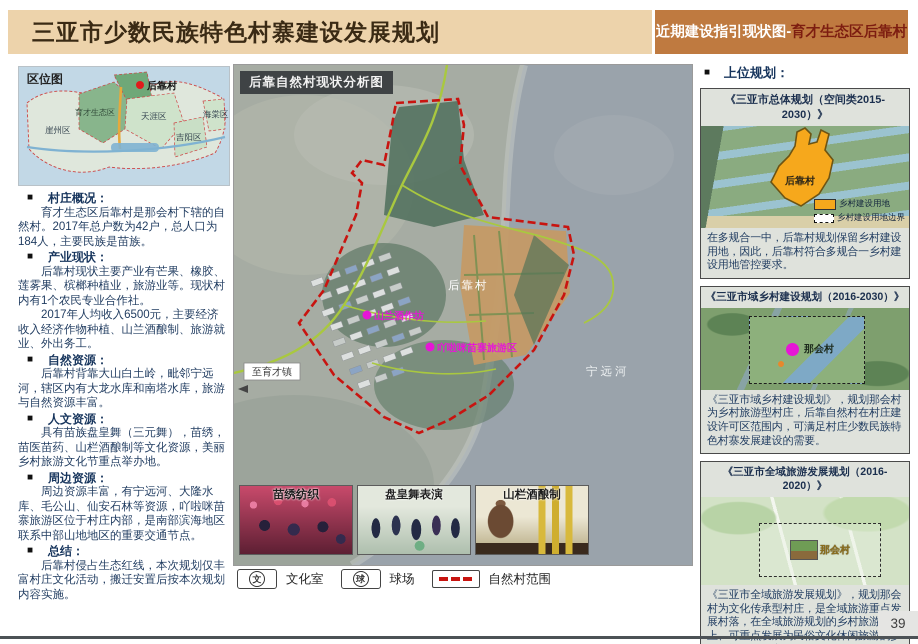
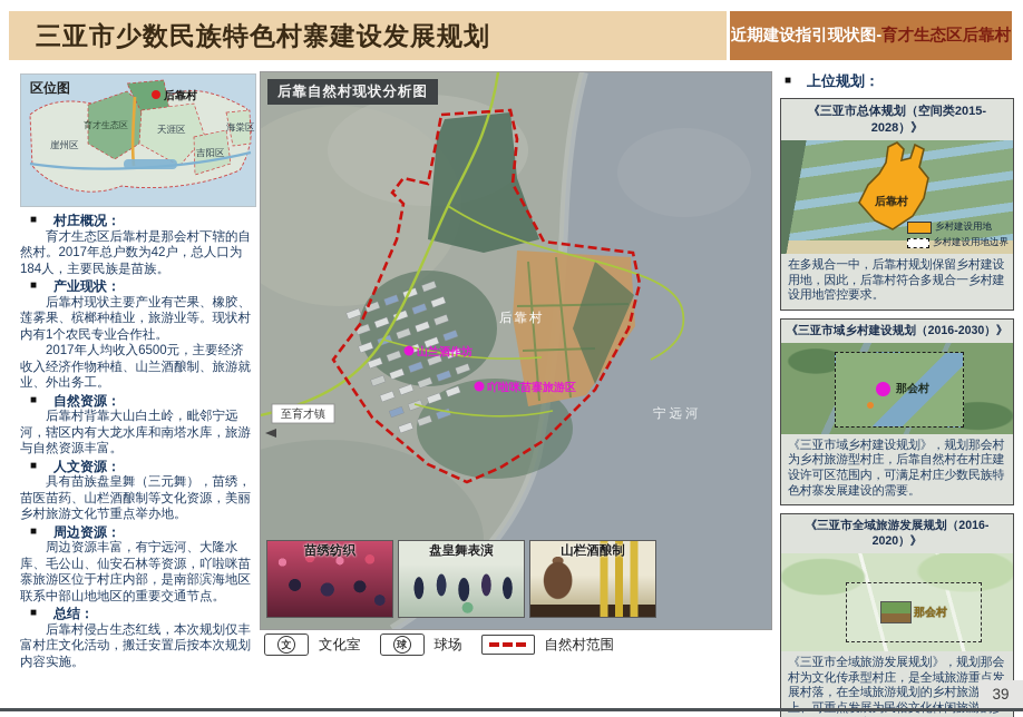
  三亚市少数民族特色村寨建设发展规划
  近期建设指引现状图-
  育才生态区后靠村
  后靠村
  育才生态区
  崖州区
  天涯区
  吉阳区
  海棠区
  区位图
  ■
  村庄概况：
  育才生态区后靠村是那会村下辖的自然村。2017年总户数为42户，总人口为184人，主要民族是苗族。
  ■
  产业现状：
  后靠村现状主要产业有芒果、橡胶、莲雾果、槟榔种植业，旅游业等。现状村内有1个农民专业合作社。
  2017年人均收入6500元，主要经济收入经济作物种植、山兰酒酿制、旅游就业、外出务工。
  ■
  自然资源：
  后靠村背靠大山白土岭，毗邻宁远河，辖区内有大龙水库和南塔水库，旅游与自然资源丰富。
  ■
  人文资源：
  具有苗族盘皇舞（三元舞），苗绣，苗医苗药、山栏酒酿制等文化资源，美丽乡村旅游文化节重点举办地。
  ■
  周边资源：
  周边资源丰富，有宁远河、大隆水库、毛公山、仙安石林等资源，吖啦咪苗寨旅游区位于村庄内部，是南部滨海地区联系中部山地地区的重要交通节点。
  ■
  总结：
  后靠村侵占生态红线，本次规划仅丰富村庄文化活动，搬迁安置后按本次规划内容实施。
  后靠村
  山兰酒作坊
  吖啦咪苗寨旅游区
  至育才镇
  宁远河
  后靠自然村现状分析图
  苗绣纺织
  盘皇舞表演
  山栏酒酿制
  文
  文化室
  球
  球场
  自然村范围
  ■
  上位规划：
- 《三亚市总体规划（空间类2015-2030）》
+ 《三亚市总体规划（空间类2015-2028）》
  后靠村
  乡村建设用地
  乡村建设用地边界
  在多规合一中，后靠村规划保留乡村建设用地，因此，后靠村符合多规合一乡村建设用地管控要求。
  《三亚市域乡村建设规划（2016-2030）》
  那会村
  《三亚市域乡村建设规划》，规划那会村为乡村旅游型村庄，后靠自然村在村庄建设许可区范围内，可满足村庄少数民族特色村寨发展建设的需要。
  《三亚市全域旅游发展规划（2016-2020）》
  那会村
  39
